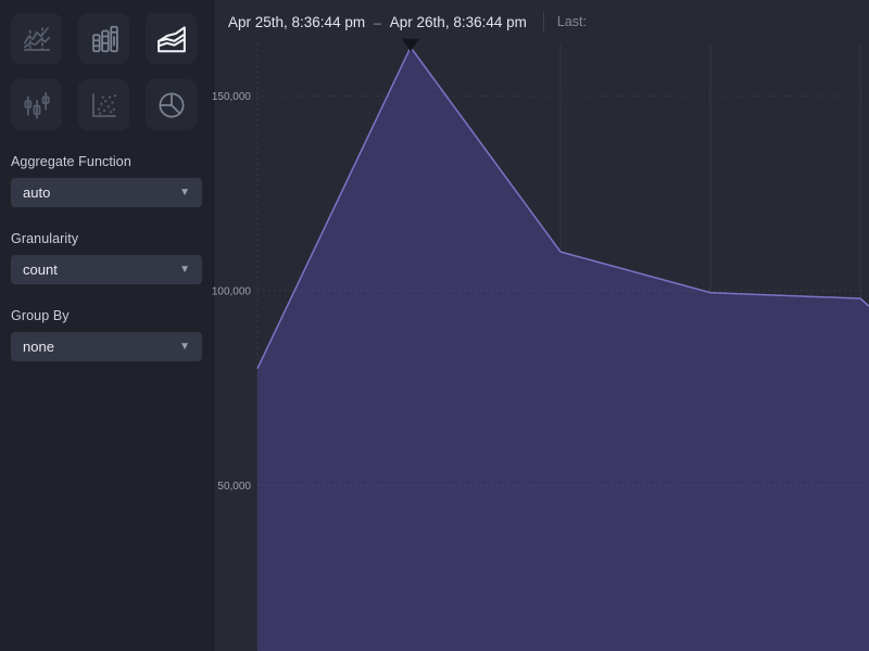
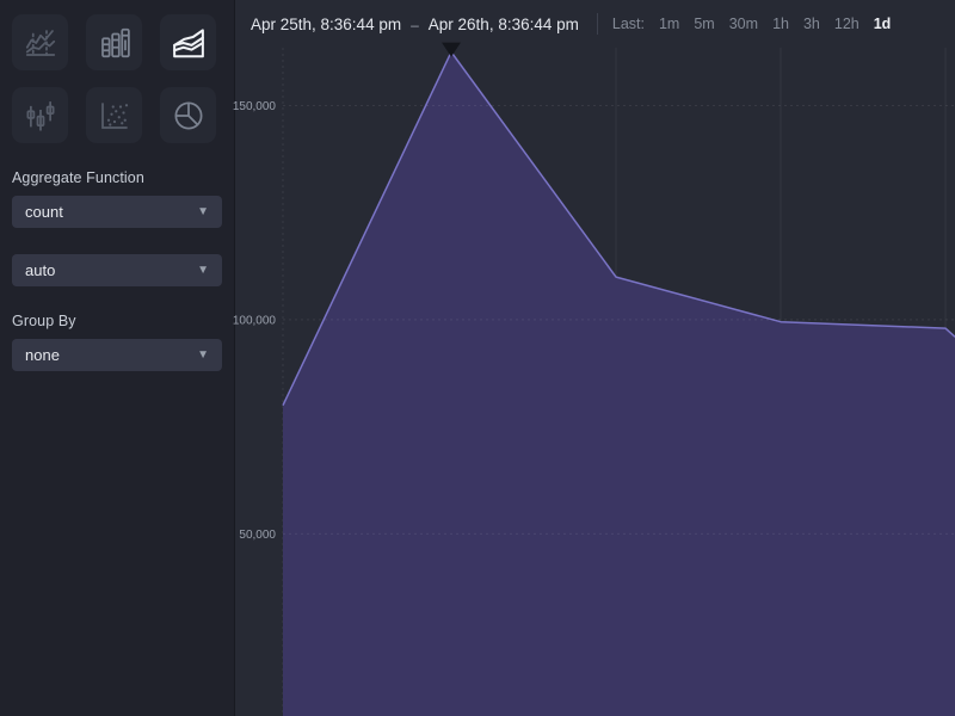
  Aggregate Function
- auto
+ count
  ▼
- Granularity
- count
+ auto
  ▼
  Group By
  none
  ▼
  Apr 25th, 8:36:44 pm
  –
  Apr 26th, 8:36:44 pm
  Last:
+ 1m
+ 5m
+ 30m
+ 1h
+ 3h
+ 12h
+ 1d
  50,000
  100,000
  150,000
